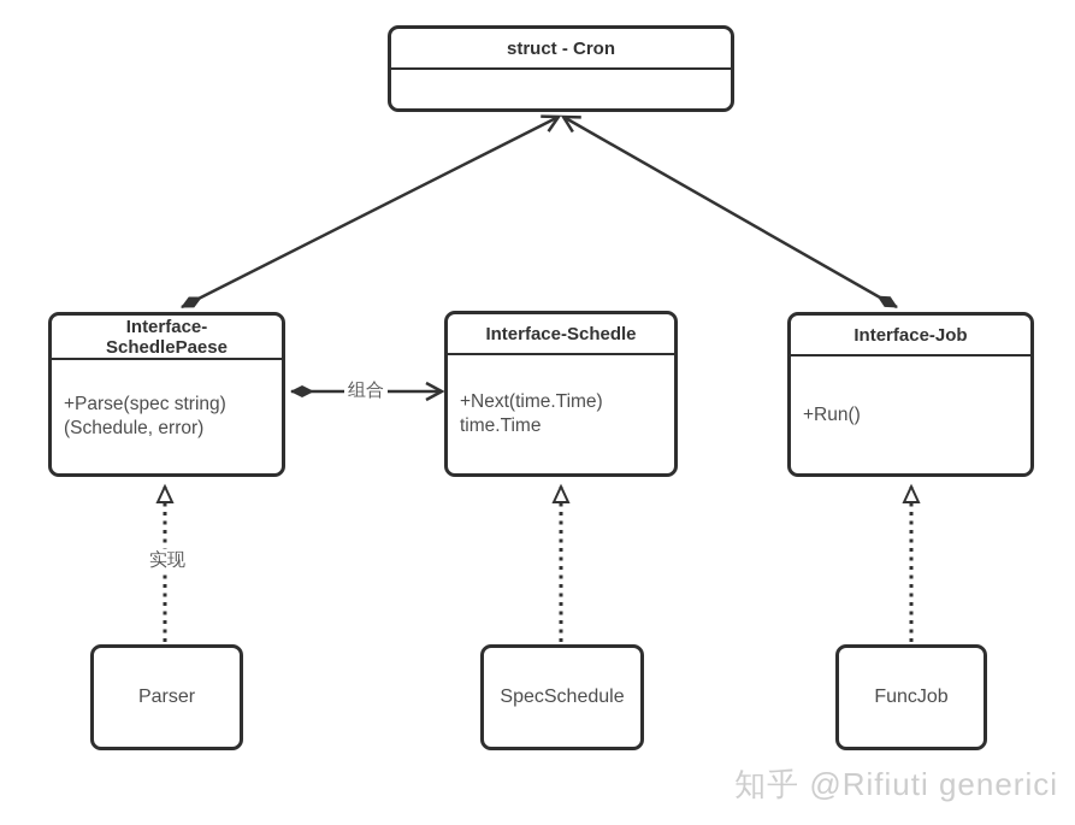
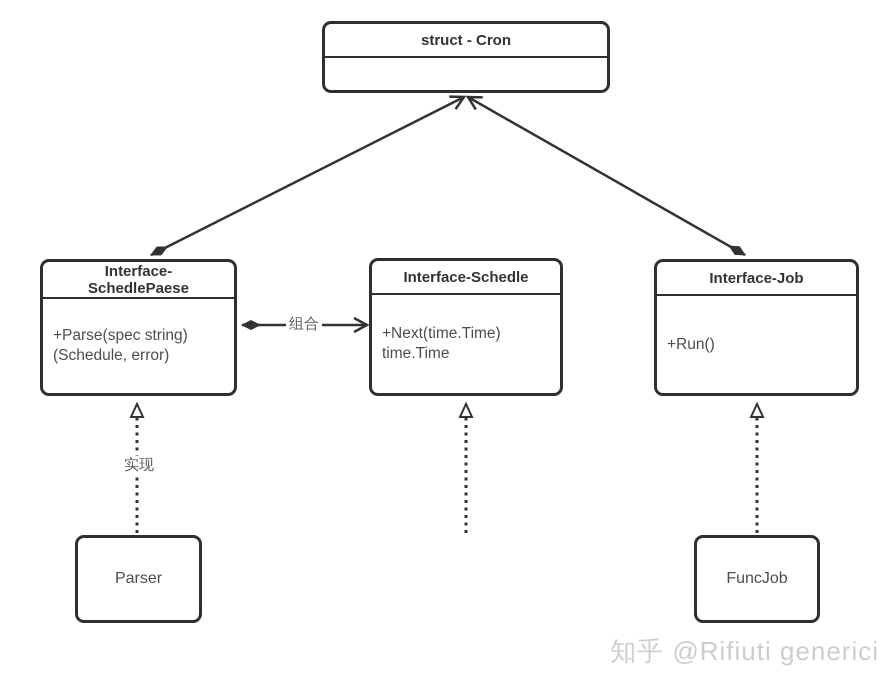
  struct - Cron
  Interface-
  SchedlePaese
  +Parse(spec string)
  (Schedule, error)
  Interface-Schedle
  +Next(time.Time)
  time.Time
  Interface-Job
  +Run()
  Parser
- SpecSchedule
  FuncJob
  组合
  实现
  知乎 @Rifiuti generici
